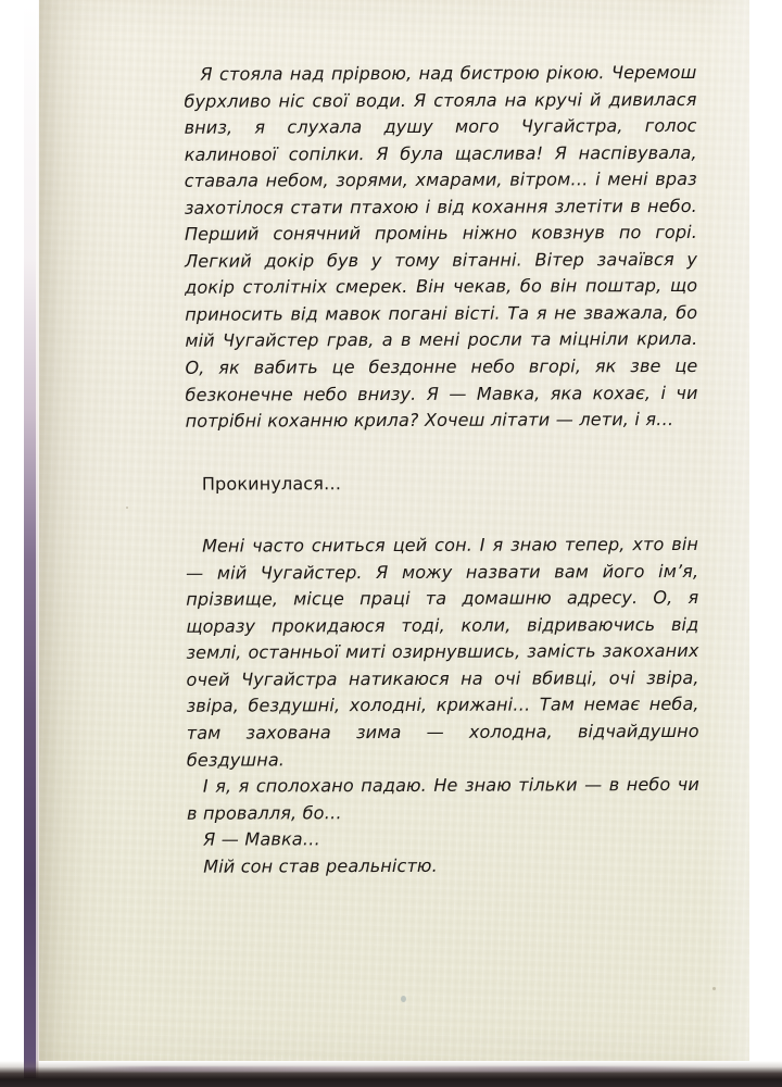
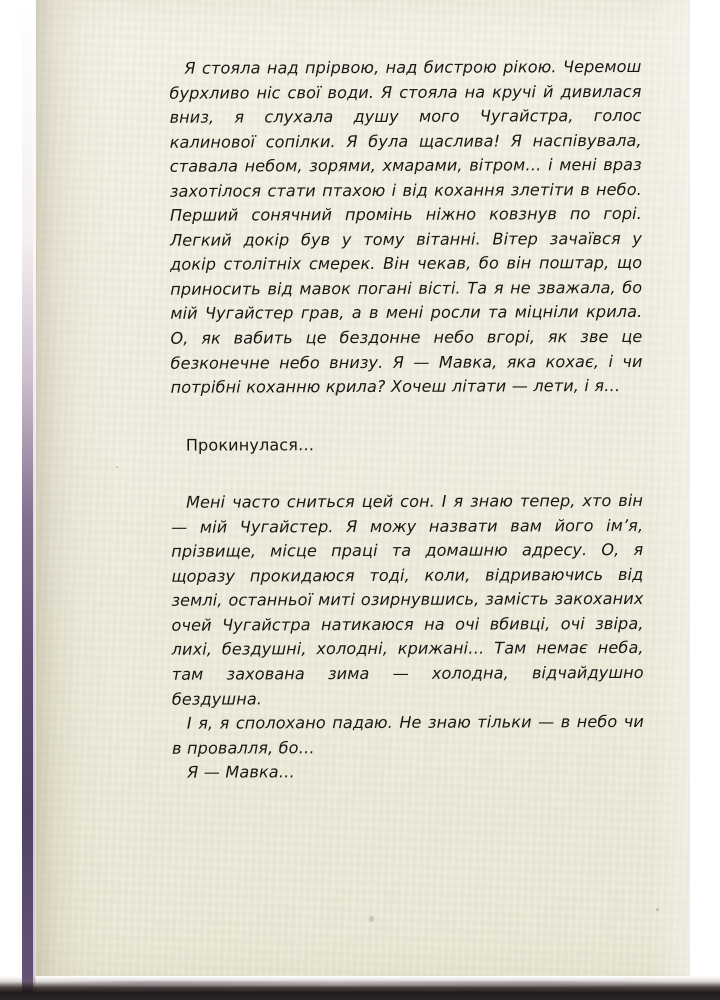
  Я стояла над прірвою, над бистрою рікою. Черемош бурхливо ніс свої води. Я стояла на кручі й дивилася вниз, я слухала душу мого Чугайстра, голос калинової сопілки. Я була щаслива! Я наспівувала, ставала небом, зорями, хмарами, вітром… і мені враз захотілося стати птахою і від кохання злетіти в небо. Перший сонячний промінь ніжно ковзнув по горі. Легкий докір був у тому вітанні. Вітер зачаївся у докір столітніх смерек. Він чекав, бо він поштар, що приносить від мавок погані вісті. Та я не зважала, бо мій Чугайстер грав, а в мені росли та міцніли крила. О, як вабить це бездонне небо вгорі, як зве це безконечне небо внизу. Я — Мавка, яка кохає, і чи потрібні коханню крила? Хочеш літати — лети, і я…
  Прокинулася…
- Мені часто сниться цей сон. І я знаю тепер, хто він — мій Чугайстер. Я можу назвати вам його ім’я, прізвище, місце праці та домашню адресу. О, я щоразу прокидаюся тоді, коли, відриваючись від землі, останньої миті озирнувшись, замість закоханих очей Чугайстра натикаюся на очі вбивці, очі звіра, звіра, бездушні, холодні, крижані… Там немає неба, там захована зима — холодна, відчайдушно бездушна.
+ Мені часто сниться цей сон. І я знаю тепер, хто він — мій Чугайстер. Я можу назвати вам його ім’я, прізвище, місце праці та домашню адресу. О, я щоразу прокидаюся тоді, коли, відриваючись від землі, останньої миті озирнувшись, замість закоханих очей Чугайстра натикаюся на очі вбивці, очі звіра, лихі, бездушні, холодні, крижані… Там немає неба, там захована зима — холодна, відчайдушно бездушна.
  І я, я сполохано падаю. Не знаю тільки — в небо чи в провалля, бо…
  Я — Мавка…
- Мій сон став реальністю.
